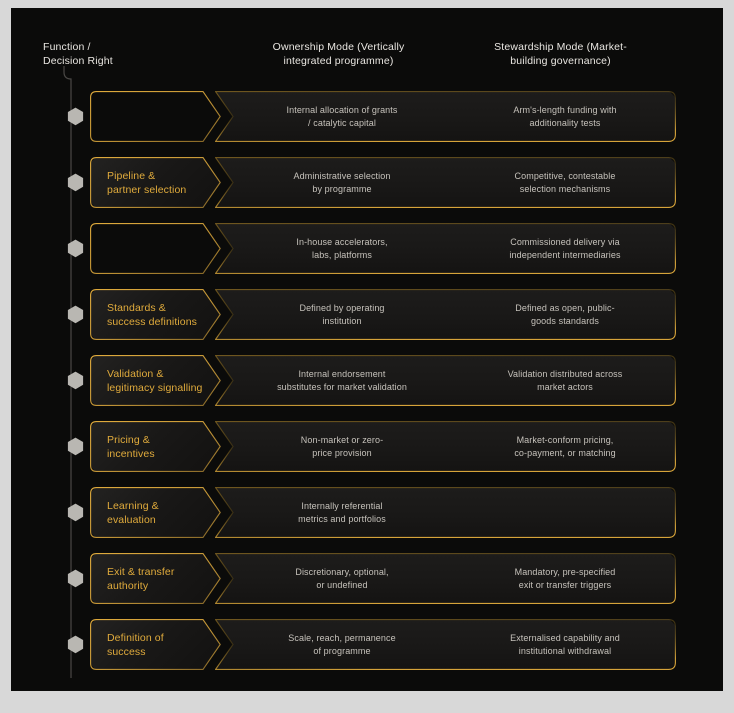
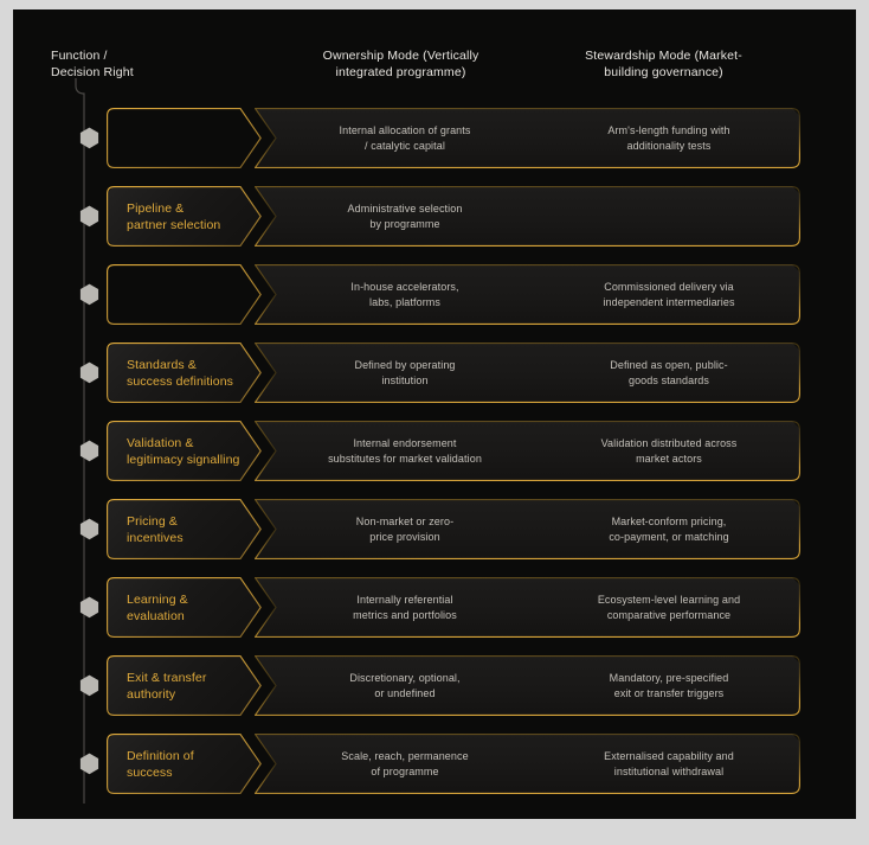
  Function /
  Decision Right
  Ownership Mode (Vertically
  integrated programme)
  Stewardship Mode (Market-
  building governance)
  Internal allocation of grants
  / catalytic capital
  Arm's-length funding with
  additionality tests
  Pipeline &
  partner selection
  Administrative selection
  by programme
- Competitive, contestable
- selection mechanisms
  In-house accelerators,
  labs, platforms
  Commissioned delivery via
  independent intermediaries
  Standards &
  success definitions
  Defined by operating
  institution
  Defined as open, public-
  goods standards
  Validation &
  legitimacy signalling
  Internal endorsement
  substitutes for market validation
  Validation distributed across
  market actors
  Pricing &
  incentives
  Non-market or zero-
  price provision
  Market-conform pricing,
  co-payment, or matching
  Learning &
  evaluation
  Internally referential
  metrics and portfolios
+ Ecosystem-level learning and
+ comparative performance
  Exit & transfer
  authority
  Discretionary, optional,
  or undefined
  Mandatory, pre-specified
  exit or transfer triggers
  Definition of
  success
  Scale, reach, permanence
  of programme
  Externalised capability and
  institutional withdrawal
